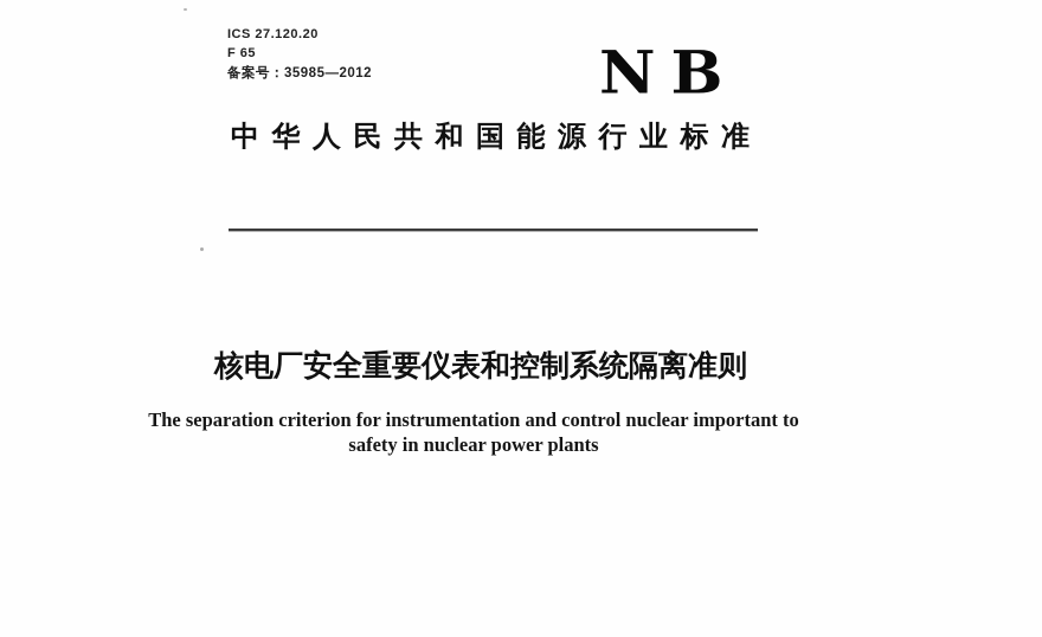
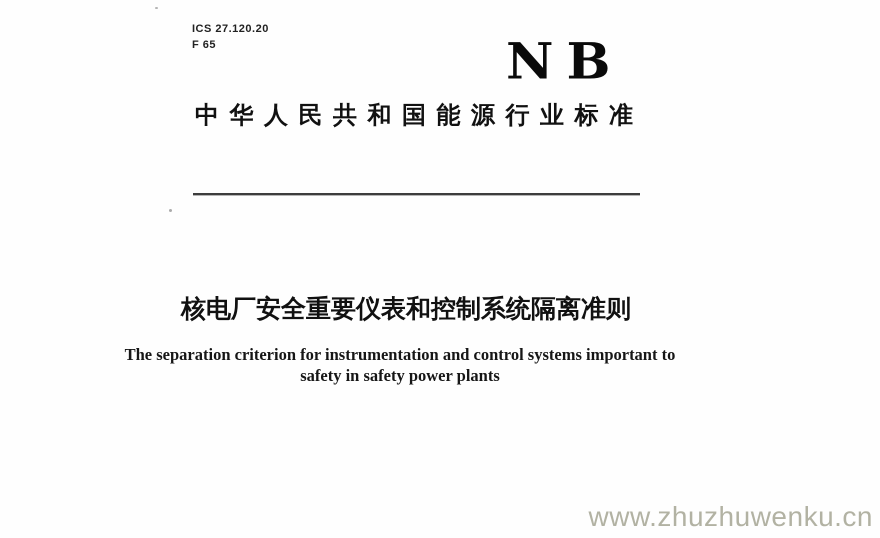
  ICS 27.120.20
  F 65
- 备案号：35985—2012
  NB
  中华人民共和国能源行业标准
  核电厂安全重要仪表和控制系统隔离准则
- The separation criterion for instrumentation and control nuclear important to
+ The separation criterion for instrumentation and control systems important to
- safety in nuclear power plants
+ safety in safety power plants
+ www.zhuzhuwenku.cn
